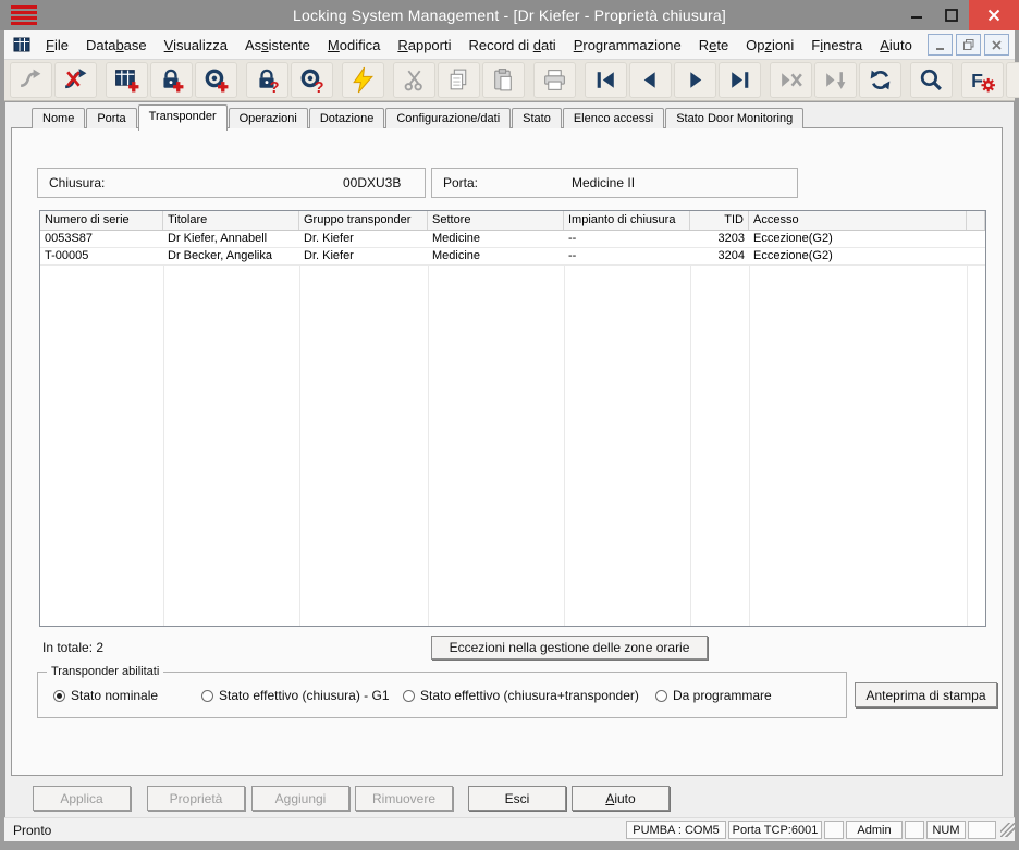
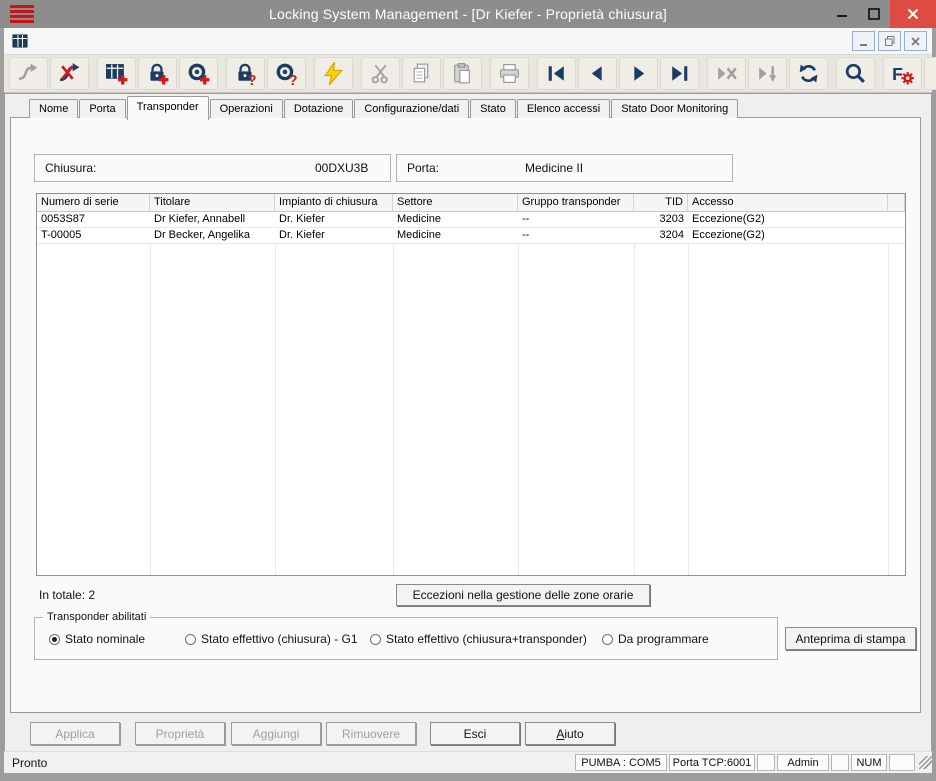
  Locking System Management - [Dr Kiefer - Proprietà chiusura]
- File Database Visualizza Assistente Modifica Rapporti Record di dati Programmazione Rete Opzioni Finestra Aiuto
  ?
  ?
  F
  Nome
  Porta
  Transponder
  Operazioni
  Dotazione
  Configurazione/dati
  Stato
  Elenco accessi
  Stato Door Monitoring
  Chiusura:
  00DXU3B
  Porta:
  Medicine II
  Numero di serie
  Titolare
- Gruppo transponder
+ Impianto di chiusura
  Settore
- Impianto di chiusura
+ Gruppo transponder
  TID
  Accesso
  0053S87
  Dr Kiefer, Annabell
  Dr. Kiefer
  Medicine
  --
  3203
  Eccezione(G2)
  T-00005
  Dr Becker, Angelika
  Dr. Kiefer
  Medicine
  --
  3204
  Eccezione(G2)
  In totale: 2
  Eccezioni nella gestione delle zone orarie
  Transponder abilitati
  Stato nominale
  Stato effettivo (chiusura) - G1
  Stato effettivo (chiusura+transponder)
  Da programmare
  Anteprima di stampa
  Applica
  Proprietà
  Aggiungi
  Rimuovere
  Esci
  A
  iuto
  Pronto
  PUMBA : COM5
  Porta TCP:6001
  Admin
  NUM
